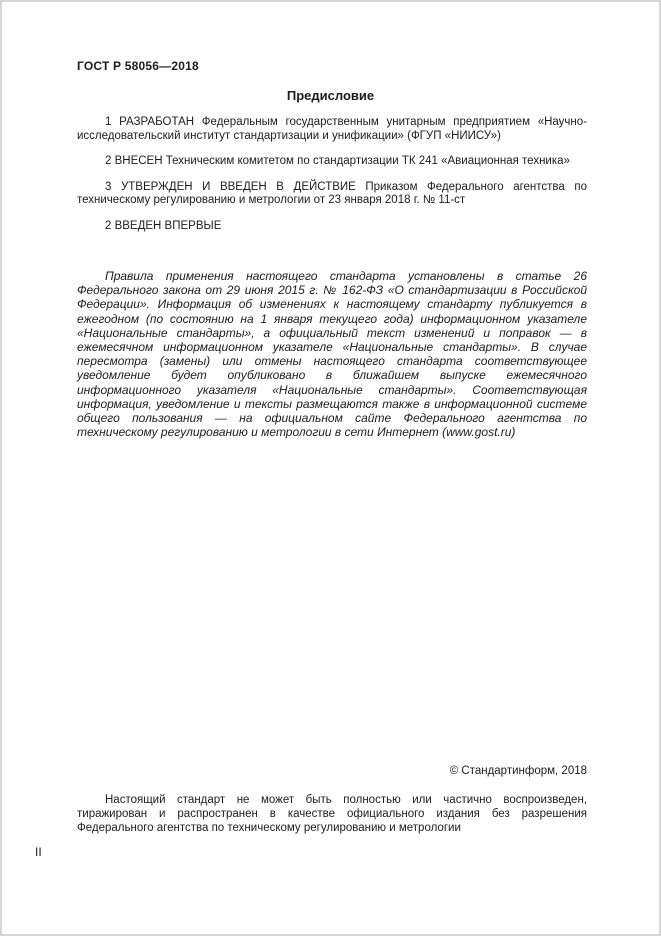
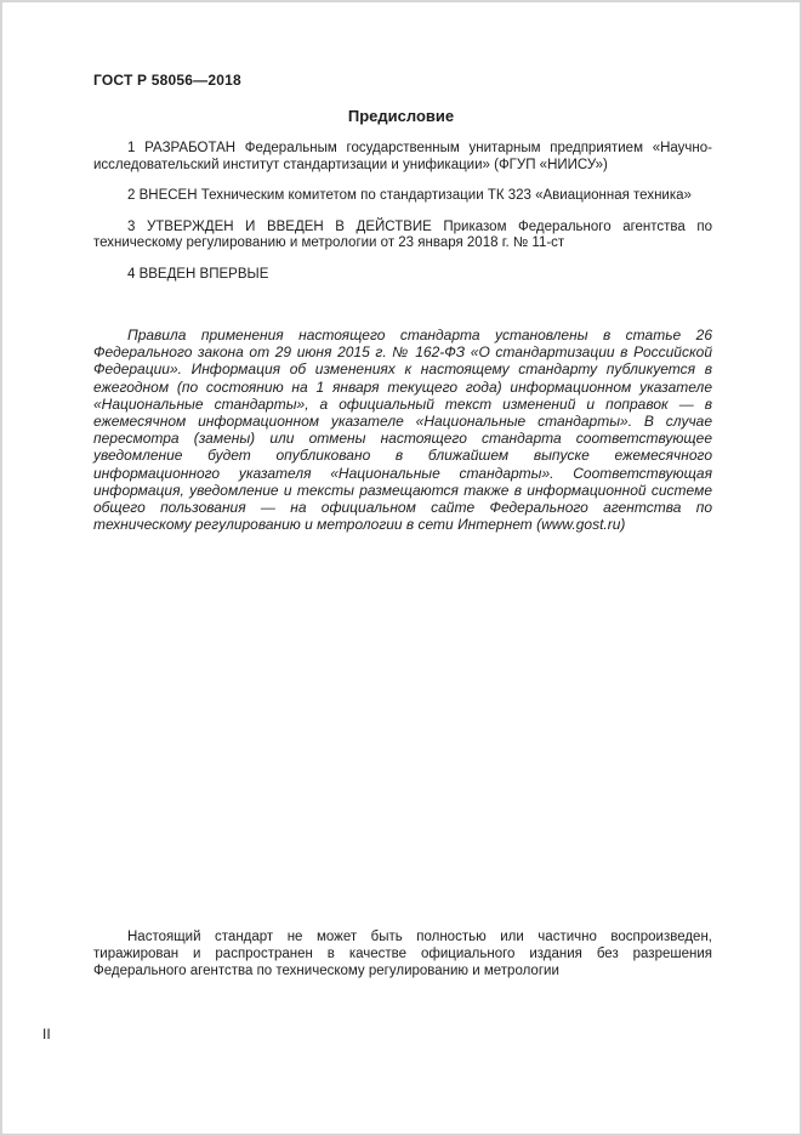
  ГОСТ Р 58056—2018
  Предисловие
  1 РАЗРАБОТАН Федеральным государственным унитарным предприятием «Научно-исследовательский институт стандартизации и унификации» (ФГУП «НИИСУ»)
- 2 ВНЕСЕН Техническим комитетом по стандартизации ТК 241 «Авиационная техника»
+ 2 ВНЕСЕН Техническим комитетом по стандартизации ТК 323 «Авиационная техника»
  3 УТВЕРЖДЕН И ВВЕДЕН В ДЕЙСТВИЕ Приказом Федерального агентства по техническому регулированию и метрологии от 23 января 2018 г. № 11-ст
- 2 ВВЕДЕН ВПЕРВЫЕ
+ 4 ВВЕДЕН ВПЕРВЫЕ
  Правила применения настоящего стандарта установлены в статье 26 Федерального закона от 29 июня 2015 г. № 162-ФЗ «О стандартизации в Российской Федерации». Информация об изменениях к настоящему стандарту публикуется в ежегодном (по состоянию на 1 января текущего года) информационном указателе «Национальные стандарты», а официальный текст изменений и поправок — в ежемесячном информационном указателе «Национальные стандарты». В случае пересмотра (замены) или отмены настоящего стандарта соответствующее уведомление будет опубликовано в ближайшем выпуске ежемесячного информационного указателя «Национальные стандарты». Соответствующая информация, уведомление и тексты размещаются также в информационной системе общего пользования — на официальном сайте Федерального агентства по техническому регулированию и метрологии в сети Интернет (www.gost.ru)
- © Стандартинформ, 2018
  Настоящий стандарт не может быть полностью или частично воспроизведен, тиражирован и распространен в качестве официального издания без разрешения Федерального агентства по техническому регулированию и метрологии
  II
